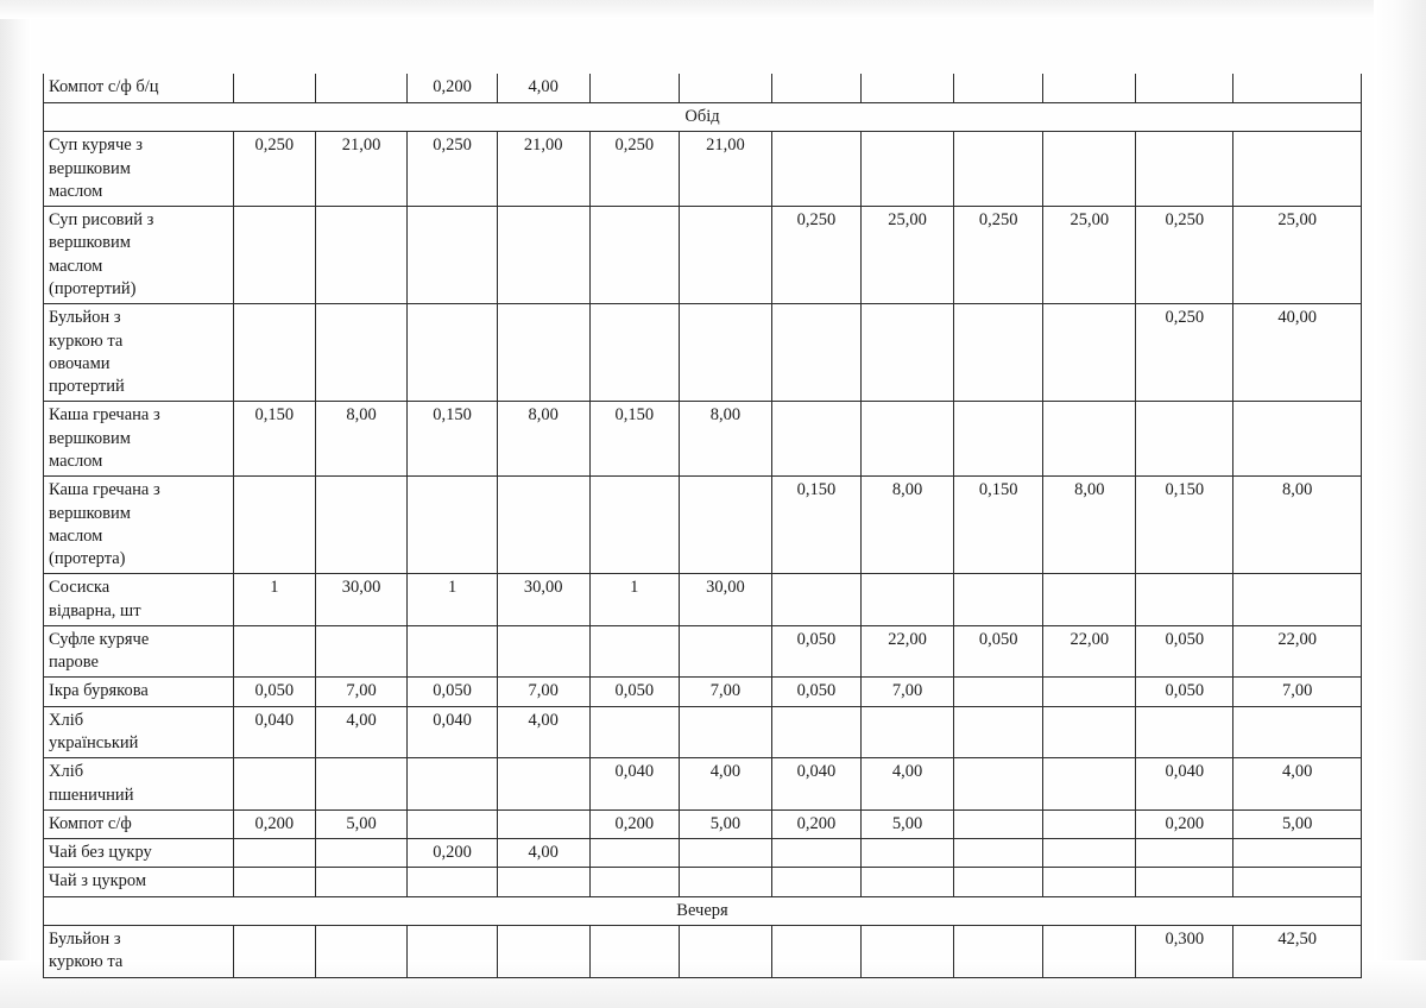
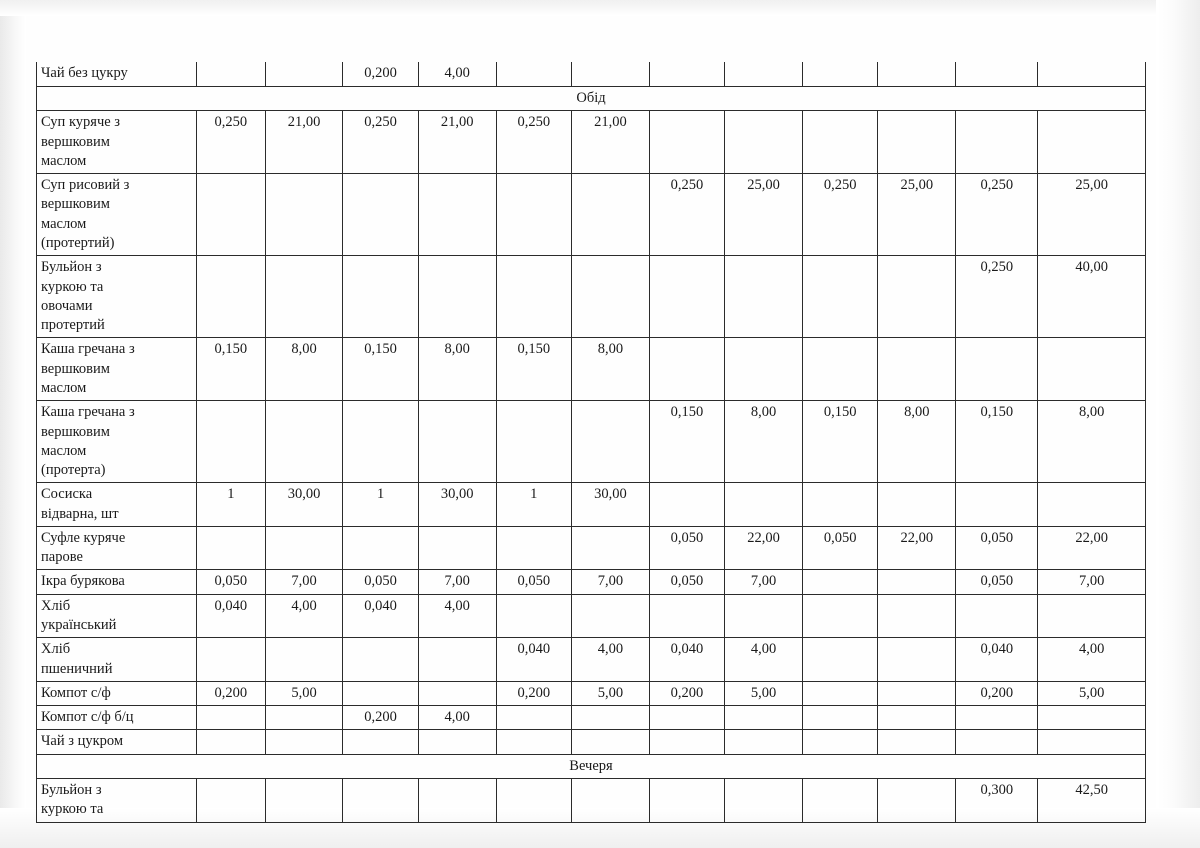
- Компот с/ф б/ц			0,200	4,00
+ Чай без цукру			0,200	4,00
  Обід
  Суп куряче з вершковим маслом	0,250	21,00	0,250	21,00	0,250	21,00
  Суп рисовий з вершковим маслом (протертий)							0,250	25,00	0,250	25,00	0,250	25,00
  Бульйон з куркою та овочами протертий											0,250	40,00
  Каша гречана з вершковим маслом	0,150	8,00	0,150	8,00	0,150	8,00
  Каша гречана з вершковим маслом (протерта)							0,150	8,00	0,150	8,00	0,150	8,00
  Сосиска відварна, шт	1	30,00	1	30,00	1	30,00
  Суфле куряче парове							0,050	22,00	0,050	22,00	0,050	22,00
  Ікра бурякова	0,050	7,00	0,050	7,00	0,050	7,00	0,050	7,00			0,050	7,00
  Хліб український	0,040	4,00	0,040	4,00
  Хліб пшеничний					0,040	4,00	0,040	4,00			0,040	4,00
  Компот с/ф	0,200	5,00			0,200	5,00	0,200	5,00			0,200	5,00
- Чай без цукру			0,200	4,00
+ Компот с/ф б/ц			0,200	4,00
  Чай з цукром
  Вечеря
  Бульйон з куркою та											0,300	42,50
